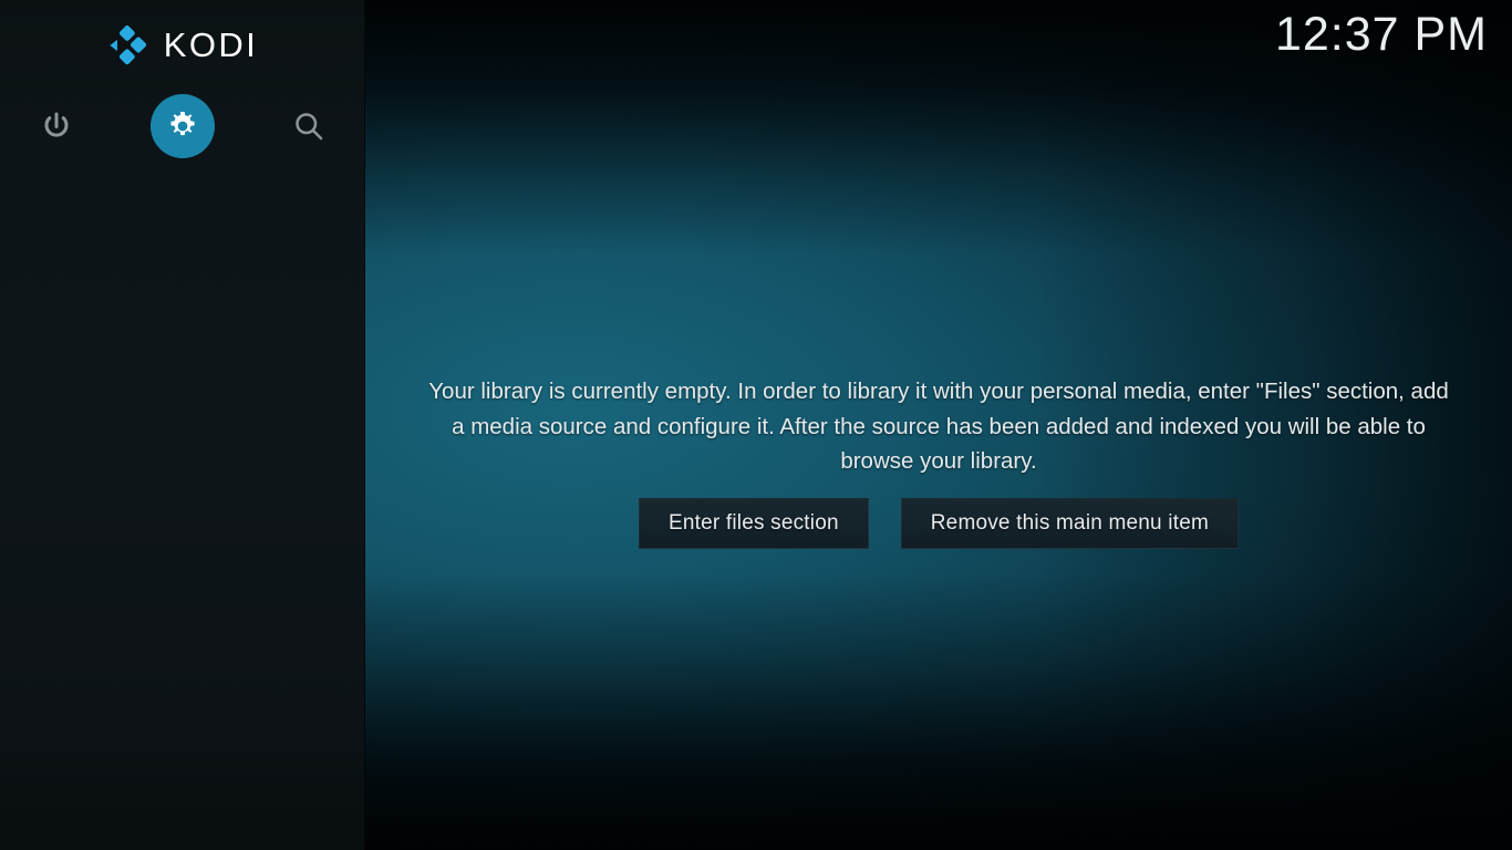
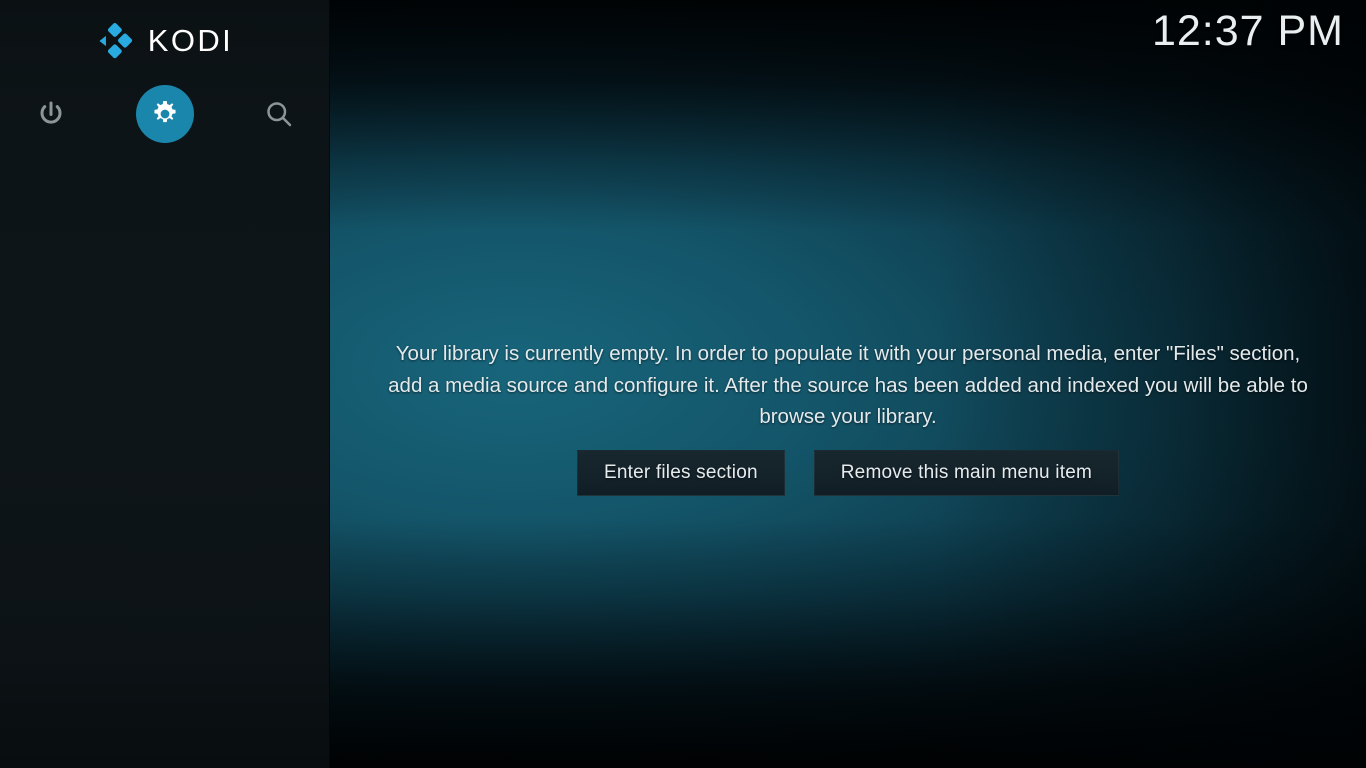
  12:37 PM
- Your library is currently empty. In order to library it with your personal media, enter "Files" section, add a media source and configure it. After the source has been added and indexed you will be able to browse your library.
+ Your library is currently empty. In order to populate it with your personal media, enter "Files" section, add a media source and configure it. After the source has been added and indexed you will be able to browse your library.
  Enter files section
  Remove this main menu item
  KODI
